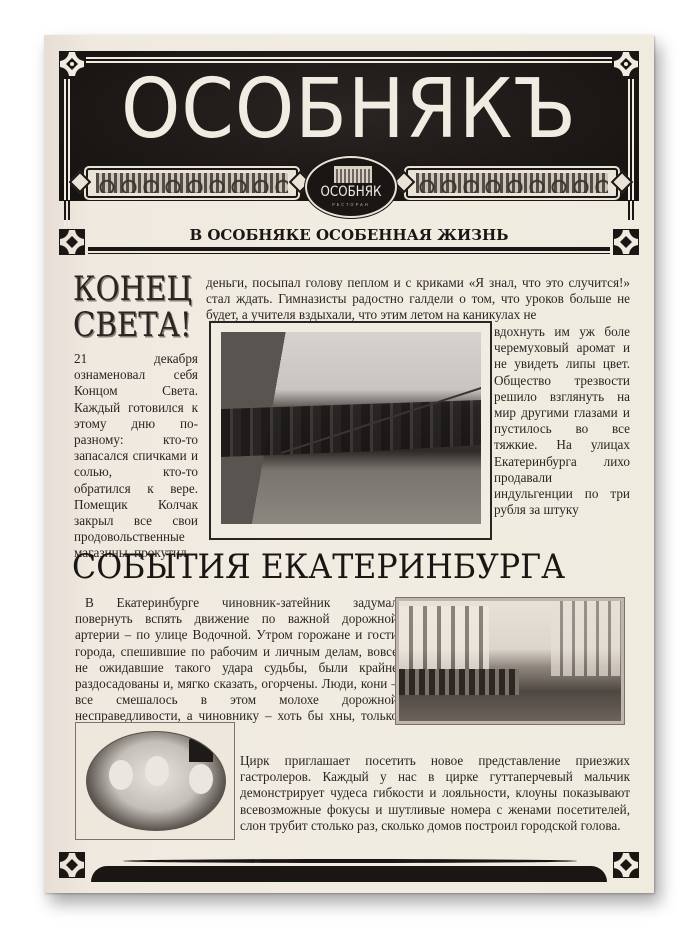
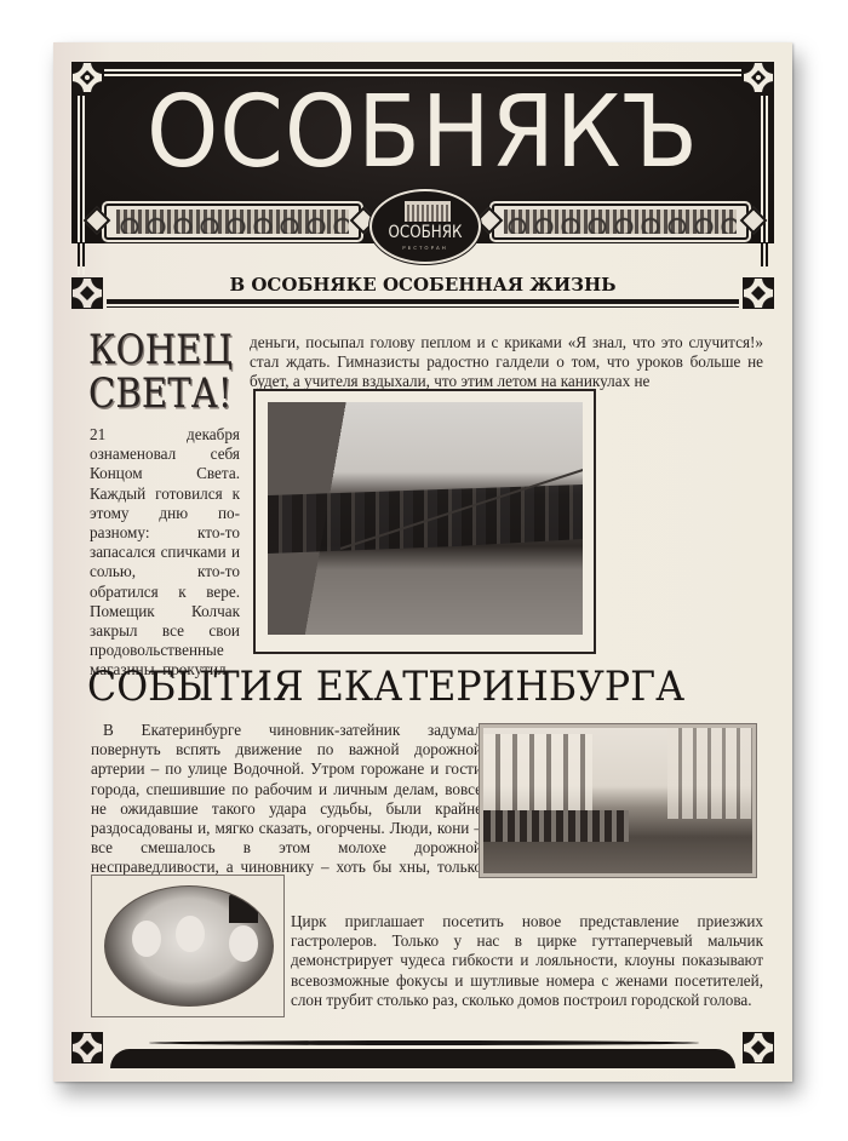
  ОСОБНЯКЪ
  ОСОБНЯК
  В ОСОБНЯКЕ ОСОБЕННАЯ ЖИЗНЬ
  КОНЕЦ
  СВЕТА!
  21 декабря ознаменовал себя Концом Света. Каждый готовился к этому дню по-разному: кто-то запасался спичками и солью, кто-то обратился к вере. Помещик Колчак закрыл все свои продовольственные магазины, прокутил
  деньги, посыпал голову пеплом и с криками «Я знал, что это случится!» стал ждать. Гимназисты радостно галдели о том, что уроков больше не будет, а учителя вздыхали, что этим летом на каникулах не
- вдохнуть им уж боле черемуховый аромат и не увидеть липы цвет. Общество трезвости решило взглянуть на мир другими глазами и пустилось во все тяжкие. На улицах Екатеринбурга лихо продавали индульгенции по три рубля за штуку
  СОБЫТИЯ ЕКАТЕРИНБУРГА
  В Екатеринбурге чиновник-затейник задума повернуть вспять движение по важной дорожно артерии – по улице Водочной. Утром горожане и гост города, спешившие по рабочим и личным делам, вовс не ожидавшие такого удара судьбы, были крайн раздосадованы и, мягко сказать, огорчены. Люди, кони все смешалось в этом молохе дорожно несправедливости, а чиновнику – хоть бы хны, тольк
- Цирк приглашает посетить новое представление приезжих гастролеров. Каждый у нас в цирке гуттаперчевый мальчик демонстрирует чудеса гибкости и лояльности, клоуны показывают всевозможные фокусы и шутливые номера с женами посетителей, слон трубит столько раз, сколько домов построил городской голова.
+ Цирк приглашает посетить новое представление приезжих гастролеров. Только у нас в цирке гуттаперчевый мальчик демонстрирует чудеса гибкости и лояльности, клоуны показывают всевозможные фокусы и шутливые номера с женами посетителей, слон трубит столько раз, сколько домов построил городской голова.
